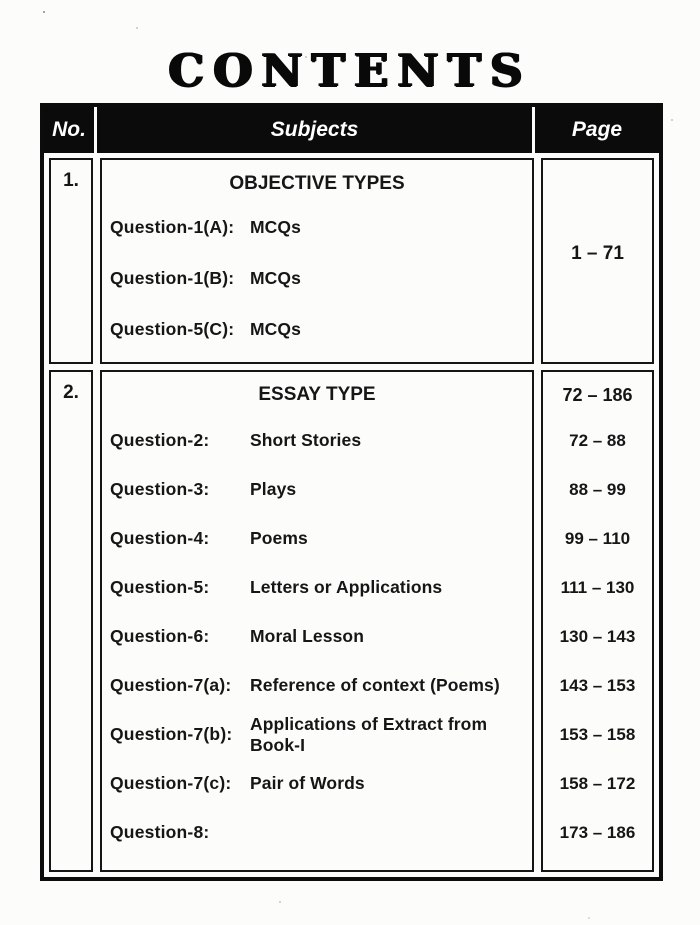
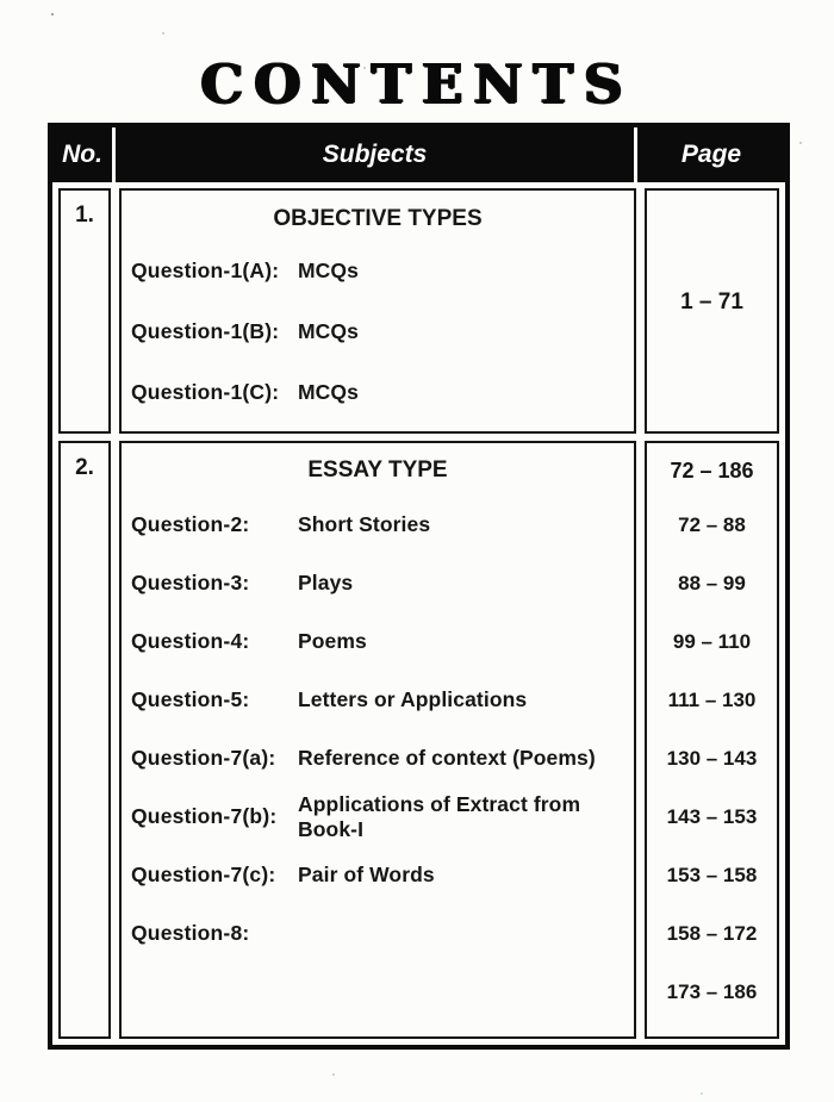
  CONTENTS
  No.
  Subjects
  Page
  1.
  OBJECTIVE TYPES
  Question-1(A):
  MCQs
  Question-1(B):
  MCQs
- Question-5(C):
+ Question-1(C):
  MCQs
  1 – 71
  2.
  ESSAY TYPE
  Question-2:
  Short Stories
  Question-3:
  Plays
  Question-4:
  Poems
  Question-5:
  Letters or Applications
- Question-6:
- Moral Lesson
  Question-7(a):
  Reference of context (Poems)
  Question-7(b):
  Applications of Extract from Book-I
  Question-7(c):
  Pair of Words
  Question-8:
  72 – 186
  72 – 88
  88 – 99
  99 – 110
  111 – 130
  130 – 143
  143 – 153
  153 – 158
  158 – 172
  173 – 186
